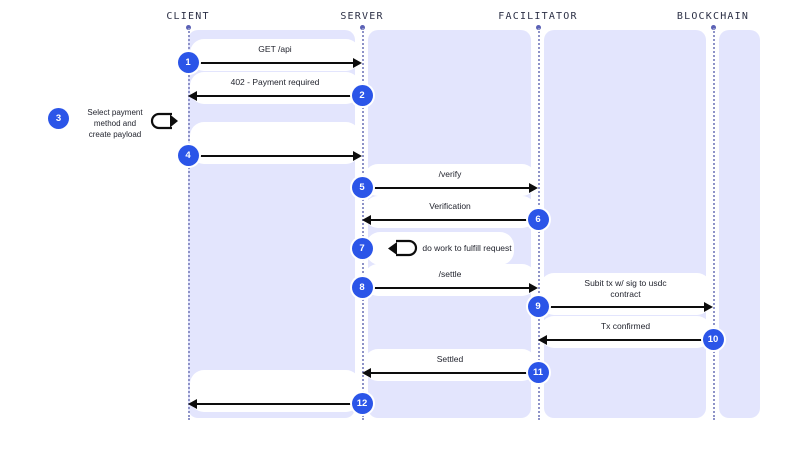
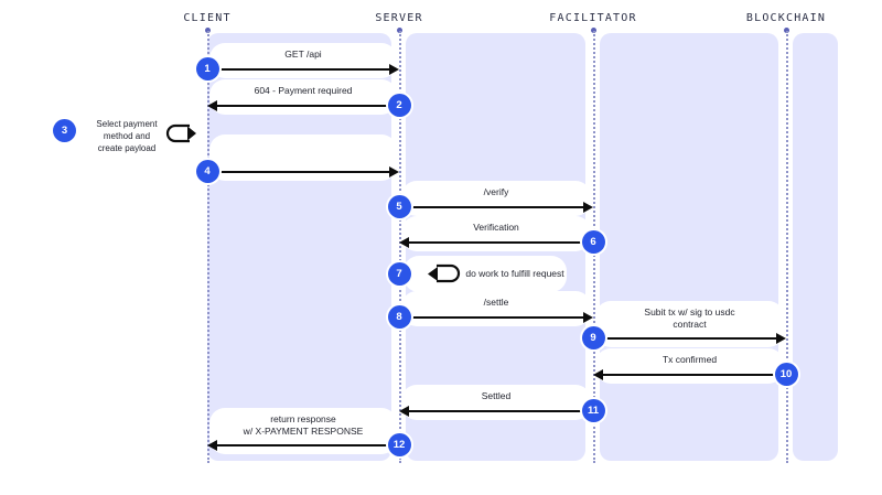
  CLIENT
  SERVER
  FACILITATOR
  BLOCKCHAIN
  1
  GET /api
  2
- 402 - Payment required
+ 604 - Payment required
  4
  5
  /verify
  6
  Verification
  do work to fulfill request
  7
  8
  /settle
  9
  Subit tx w/ sig to usdc
  contract
  10
  Tx confirmed
  11
  Settled
  12
+ return response
+ w/ X-PAYMENT RESPONSE
  3
  Select payment
  method and
  create payload
